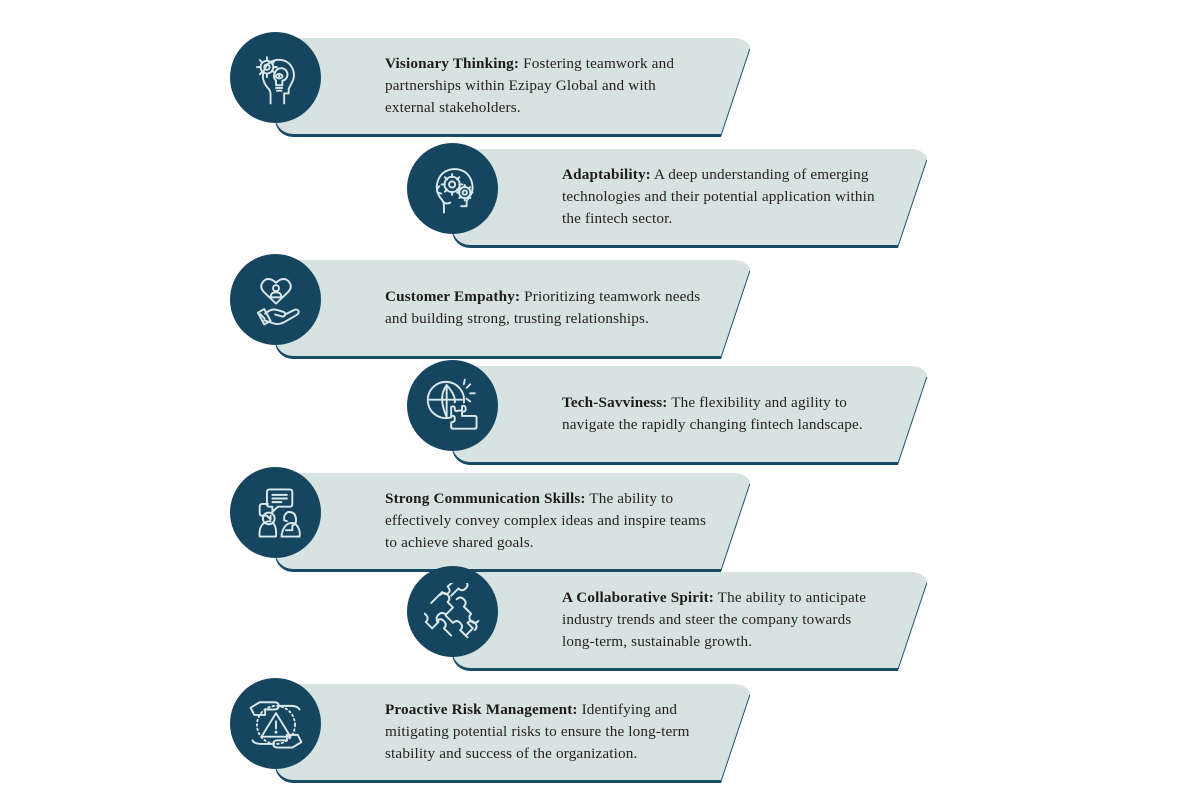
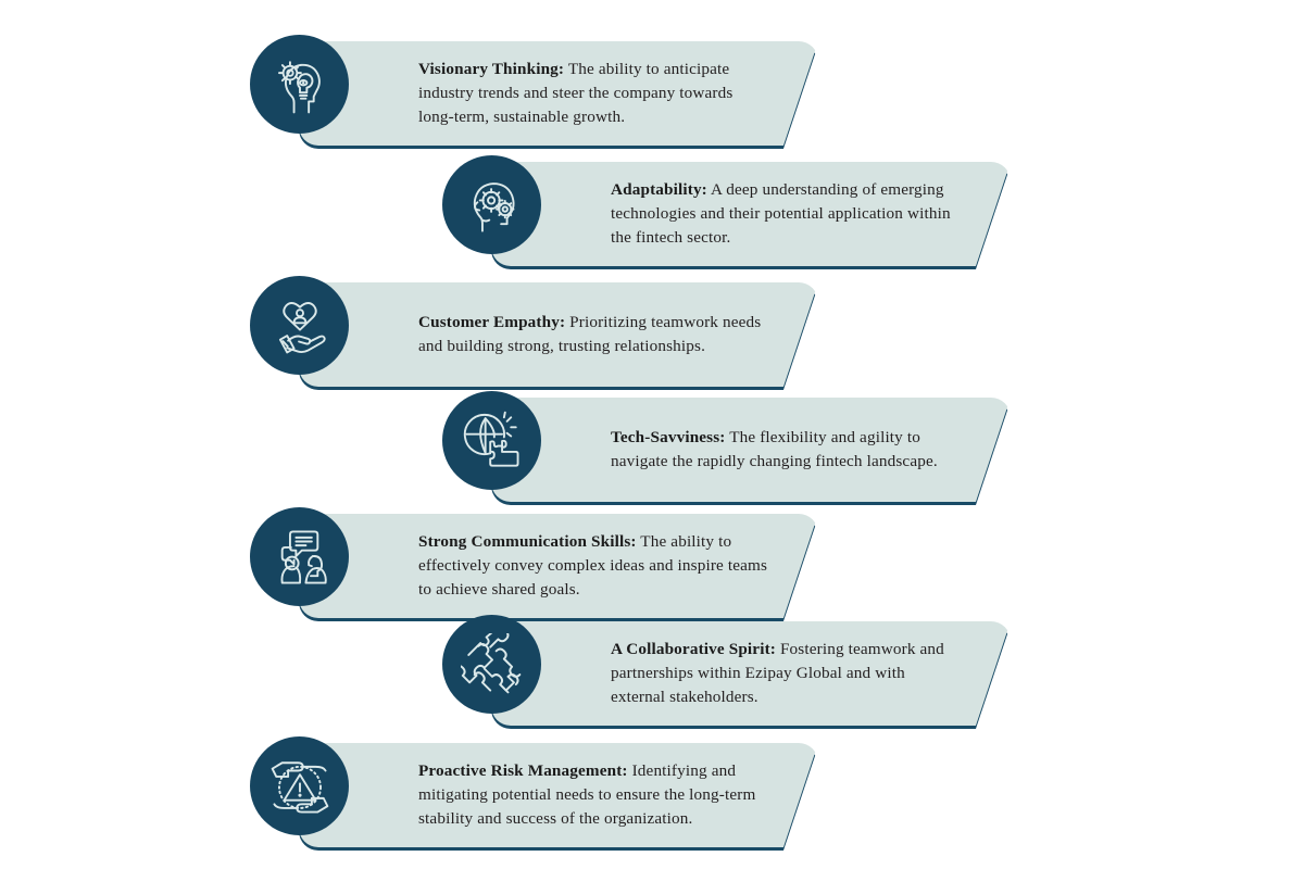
- Visionary Thinking: Fostering teamwork and partnerships within Ezipay Global and with external stakeholders.
+ Visionary Thinking: The ability to anticipate industry trends and steer the company towards long-term, sustainable growth.
  Adaptability: A deep understanding of emerging technologies and their potential application within the fintech sector.
  Customer Empathy: Prioritizing teamwork needs and building strong, trusting relationships.
  Tech-Savviness: The flexibility and agility to navigate the rapidly changing fintech landscape.
  Strong Communication Skills: The ability to effectively convey complex ideas and inspire teams to achieve shared goals.
- A Collaborative Spirit: The ability to anticipate industry trends and steer the company towards long-term, sustainable growth.
+ A Collaborative Spirit: Fostering teamwork and partnerships within Ezipay Global and with external stakeholders.
- Proactive Risk Management: Identifying and mitigating potential risks to ensure the long-term stability and success of the organization.
+ Proactive Risk Management: Identifying and mitigating potential needs to ensure the long-term stability and success of the organization.
